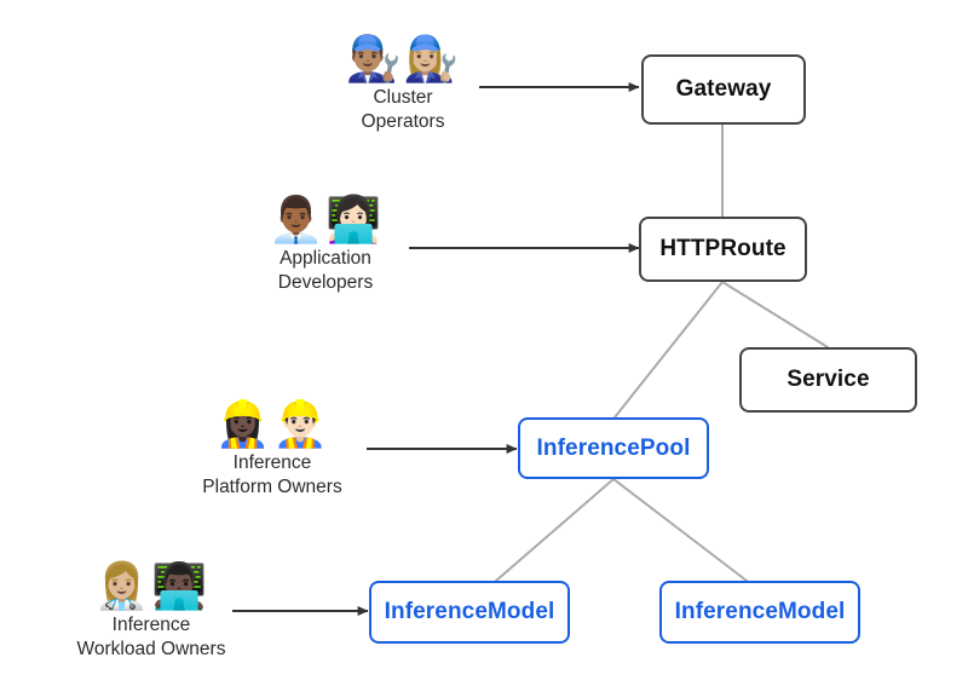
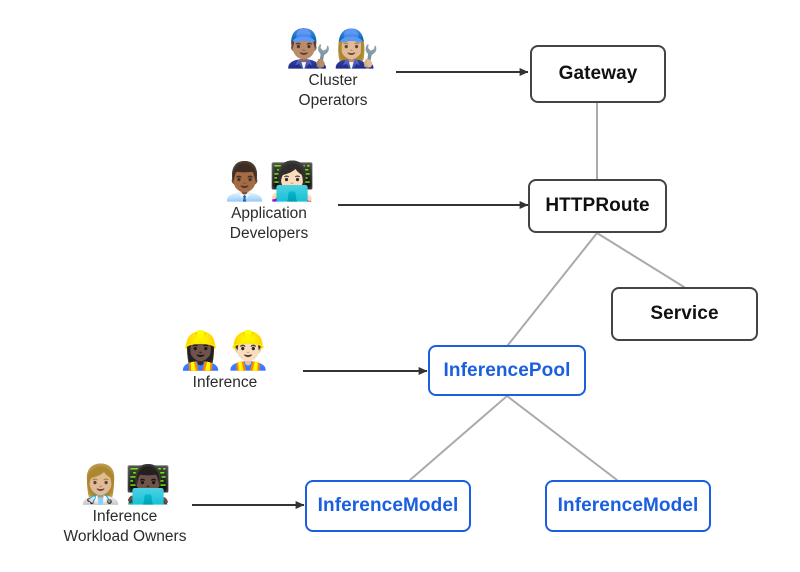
  Gateway
  HTTPRoute
  Service
  InferencePool
  InferenceModel
  InferenceModel
  👨🏽‍🔧👩🏼‍🔧
  Cluster
  Operators
  👨🏾‍💼👩🏻‍💻
  Application
  Developers
  👷🏿‍♀️👷🏻‍♂️
  Inference
- Platform Owners
  👩🏼‍⚕️👨🏿‍💻
  Inference
  Workload Owners
